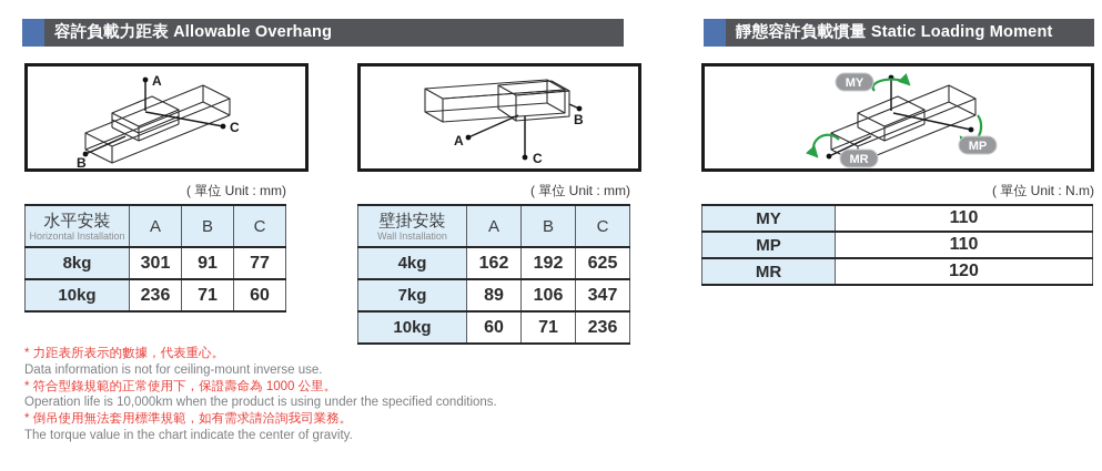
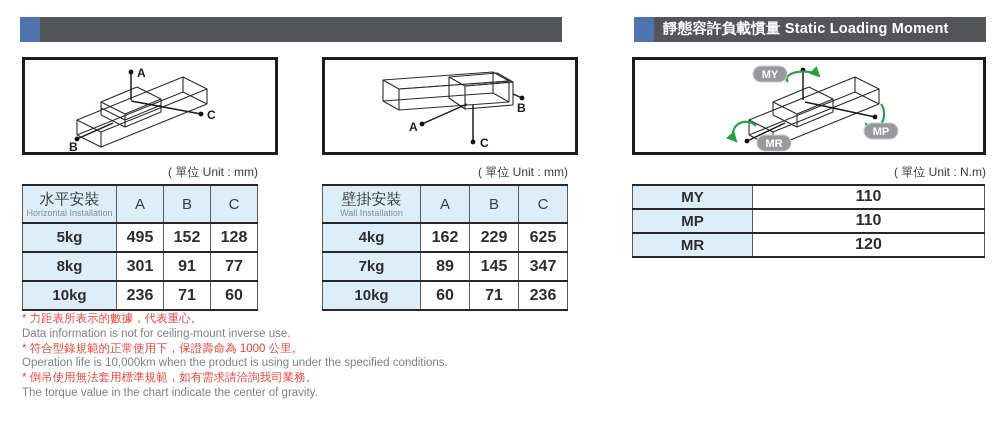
- 容許負載力距表 Allowable Overhang
  靜態容許負載慣量 Static Loading Moment
  A
  C
  B
  B
  A
  C
  MY
  MP
  MR
  ( 單位 Unit : mm)
  ( 單位 Unit : mm)
  ( 單位 Unit : N.m)
  水平安裝 Horizontal Installation	A	B	C
+ 5kg	495	152	128
  8kg	301	91	77
  10kg	236	71	60
  壁掛安裝 Wall Installation	A	B	C
- 4kg	162	192	625
+ 4kg	162	229	625
- 7kg	89	106	347
+ 7kg	89	145	347
  10kg	60	71	236
  MY	110
  MP	110
  MR	120
  * 力距表所表示的數據，代表重心。
  Data information is not for ceiling-mount inverse use.
  * 符合型錄規範的正常使用下，保證壽命為 1000 公里。
  Operation life is 10,000km when the product is using under the specified conditions.
  * 倒吊使用無法套用標準規範，如有需求請洽詢我司業務。
  The torque value in the chart indicate the center of gravity.
